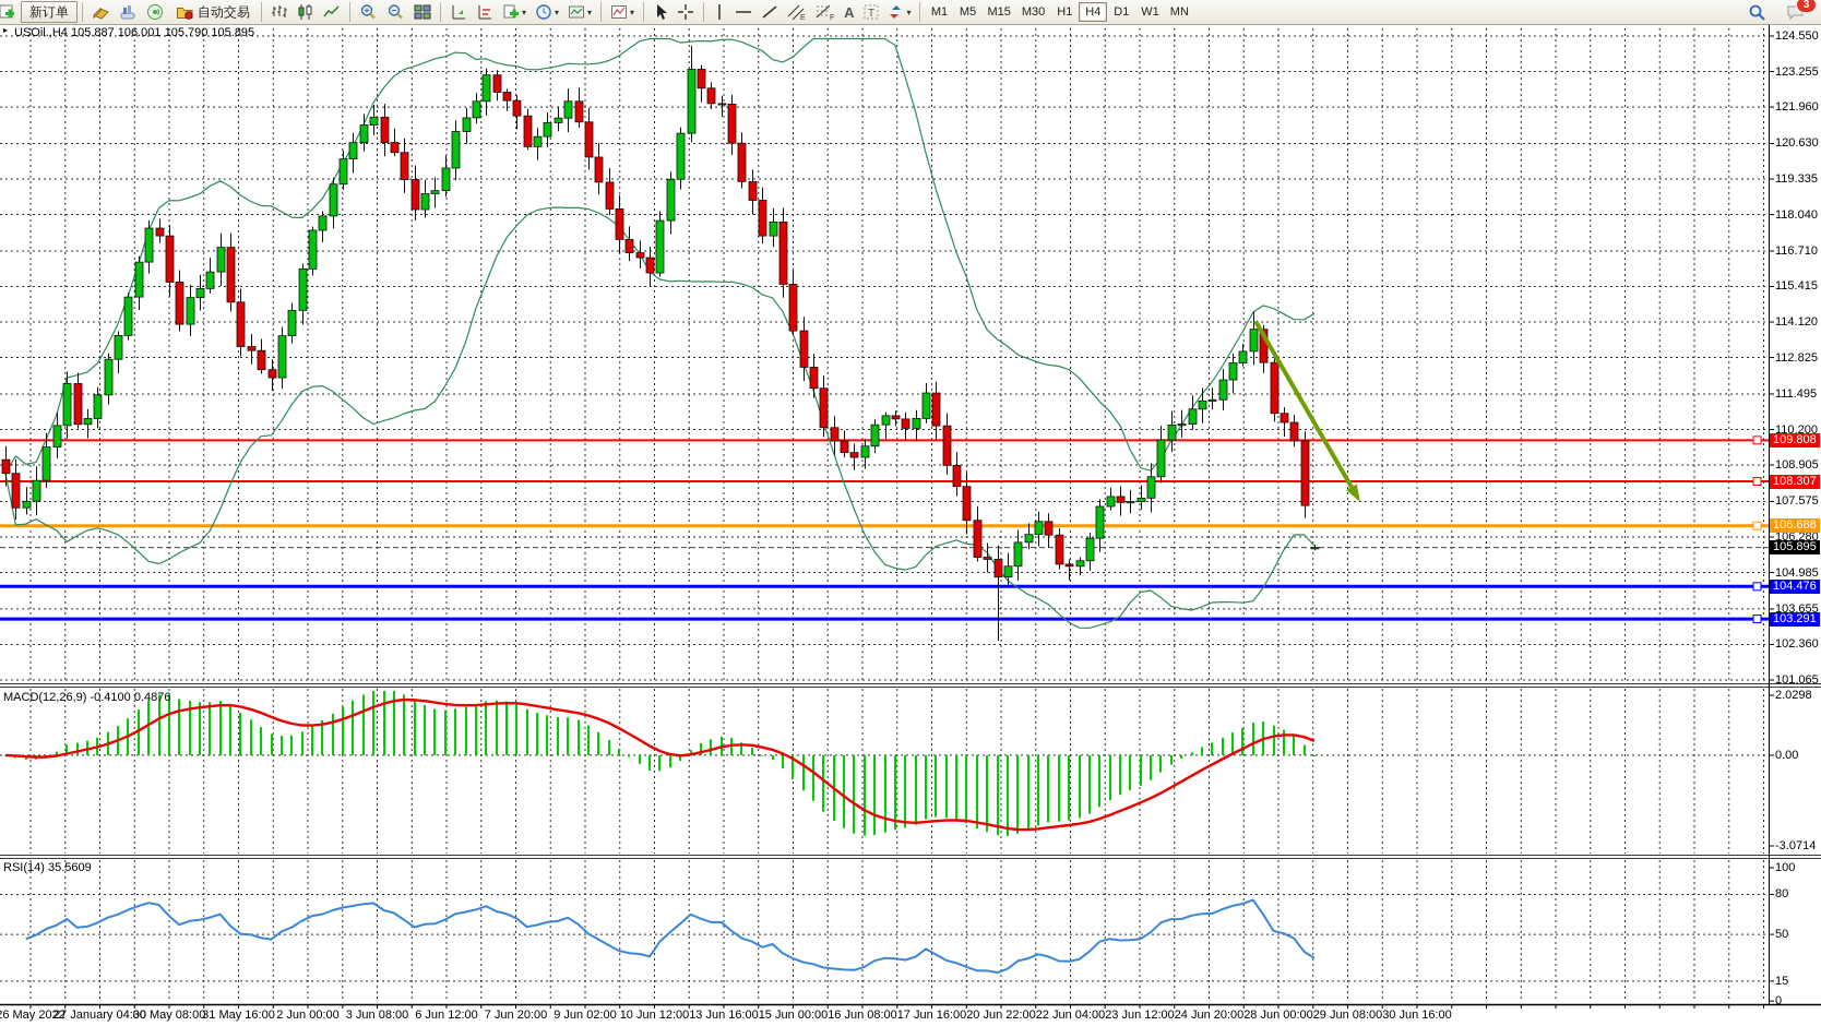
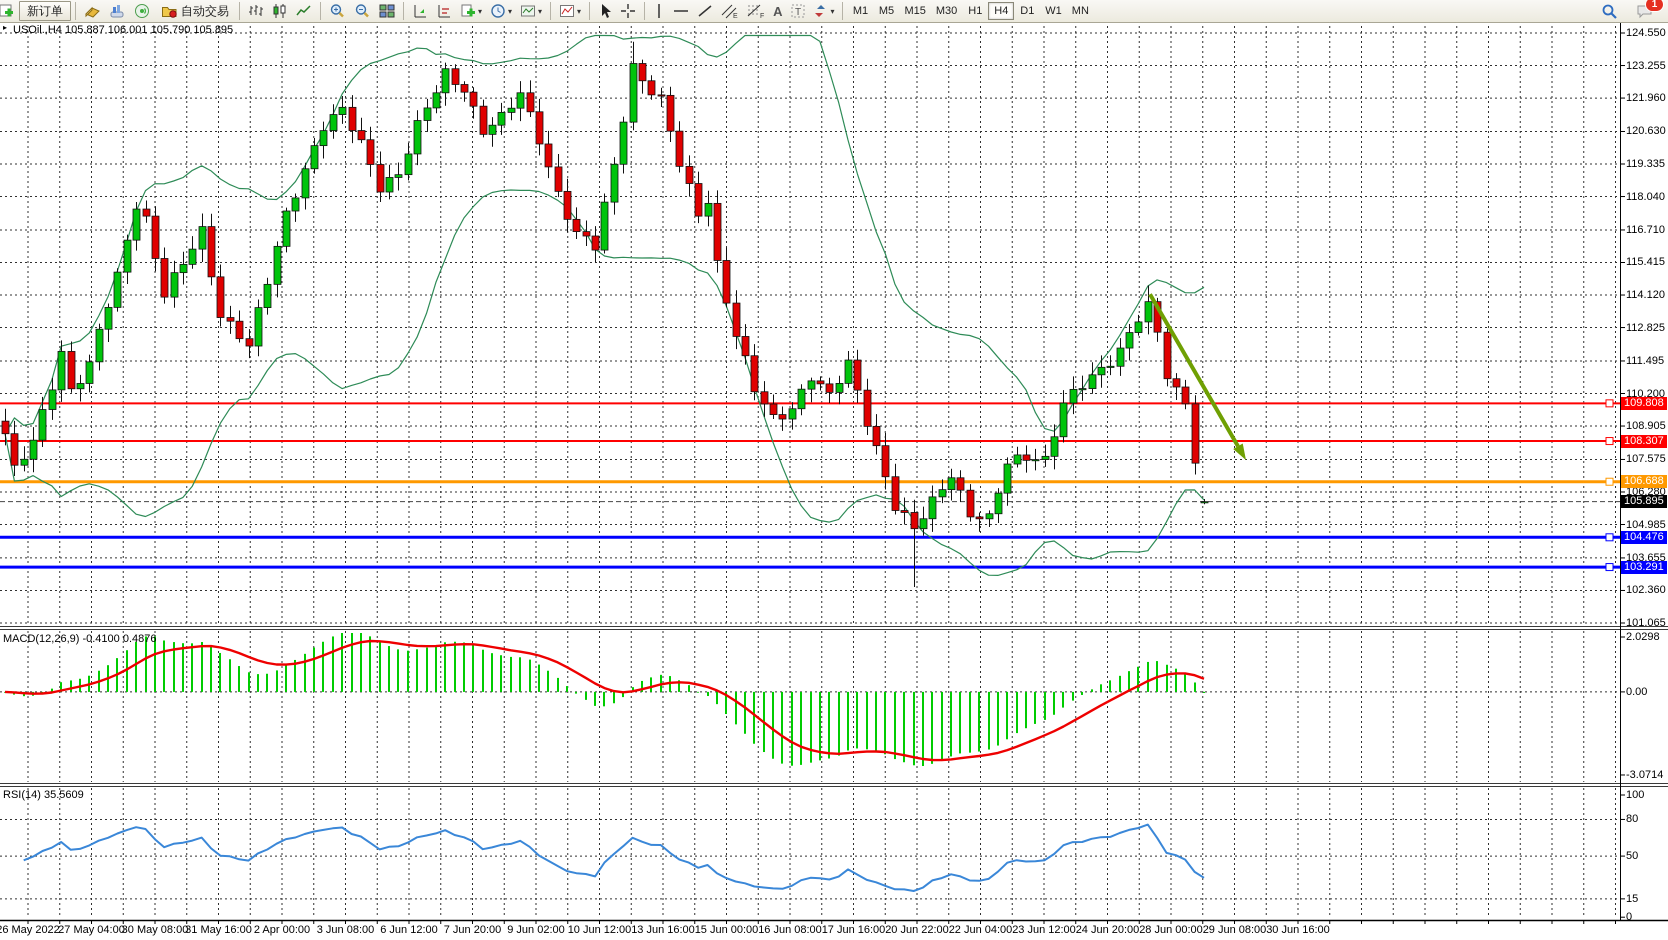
  新订单
  自动交易
  ▾
  ▾
  ▾
  ▾
  A
  T
  ▾
  M1
  M5
  M15
  M30
  H1
  H4
  D1
  W1
  MN
- 3
+ 1
  ▸
  USOil.,H4 105.887 106.001 105.790 105.895
  MACD(12,26,9) -0.4100 0.4876
  RSI(14) 35.5609
  124.550
  123.255
  121.960
  120.630
  119.335
  118.040
  116.710
  115.415
  114.120
  112.825
  111.495
  110.200
  108.905
  107.575
  106.280
  104.985
  103.655
  102.360
  101.065
  2.0298
  0.00
  -3.0714
  100
  80
  50
  15
  0
  109.808
  108.307
  106.688
  104.476
  103.291
  105.895
  6 May 2022
- 27 January 04:00
+ 27 May 04:00
  30 May 08:00
  31 May 16:00
- 2 Jun 00:00
+ 2 Apr 00:00
  3 Jun 08:00
  6 Jun 12:00
  7 Jun 20:00
  9 Jun 02:00
  10 Jun 12:00
  13 Jun 16:00
  15 Jun 00:00
  16 Jun 08:00
  17 Jun 16:00
  20 Jun 22:00
  22 Jun 04:00
  23 Jun 12:00
  24 Jun 20:00
  28 Jun 00:00
  29 Jun 08:00
  30 Jun 16:00
